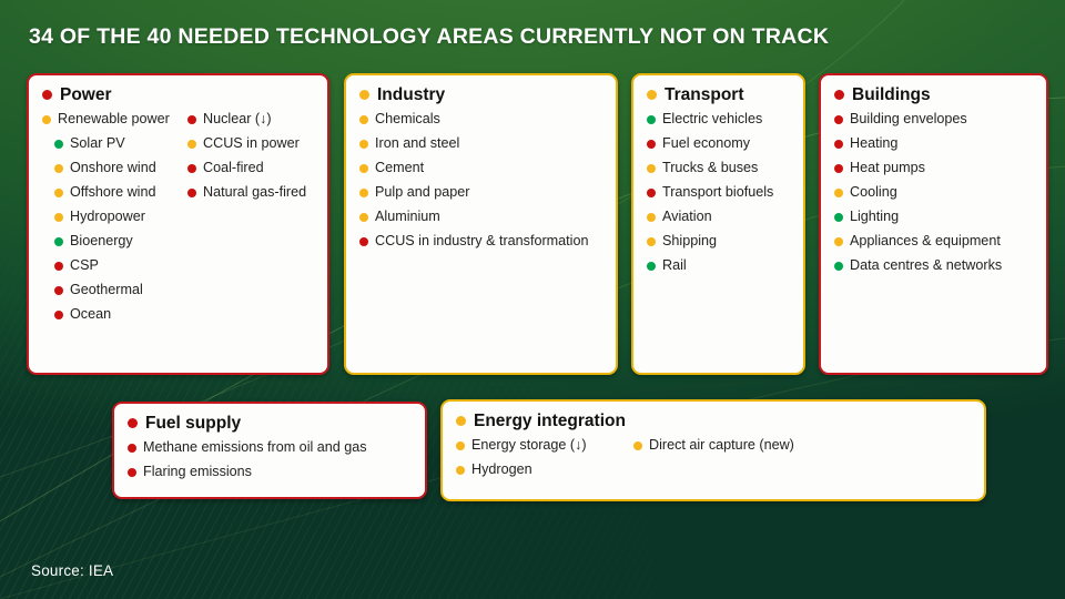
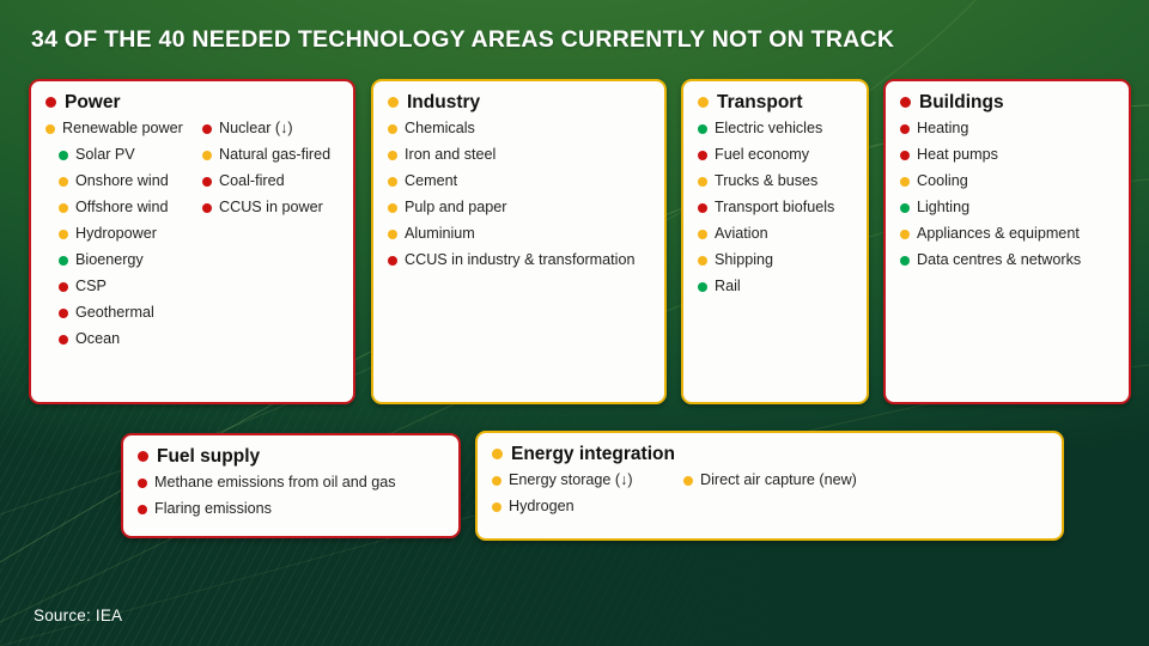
  34 OF THE 40 NEEDED TECHNOLOGY AREAS CURRENTLY NOT ON TRACK
  Power
  Renewable power
  Solar PV
  Onshore wind
  Offshore wind
  Hydropower
  Bioenergy
  CSP
  Geothermal
  Ocean
  Nuclear (↓)
- CCUS in power
+ Natural gas-fired
  Coal-fired
- Natural gas-fired
+ CCUS in power
  Industry
  Chemicals
  Iron and steel
  Cement
  Pulp and paper
  Aluminium
  CCUS in industry & transformation
  Transport
  Electric vehicles
  Fuel economy
  Trucks & buses
  Transport biofuels
  Aviation
  Shipping
  Rail
  Buildings
- Building envelopes
  Heating
  Heat pumps
  Cooling
  Lighting
  Appliances & equipment
  Data centres & networks
  Fuel supply
  Methane emissions from oil and gas
  Flaring emissions
  Energy integration
  Energy storage (↓)
  Hydrogen
  Direct air capture (new)
  Source: IEA
